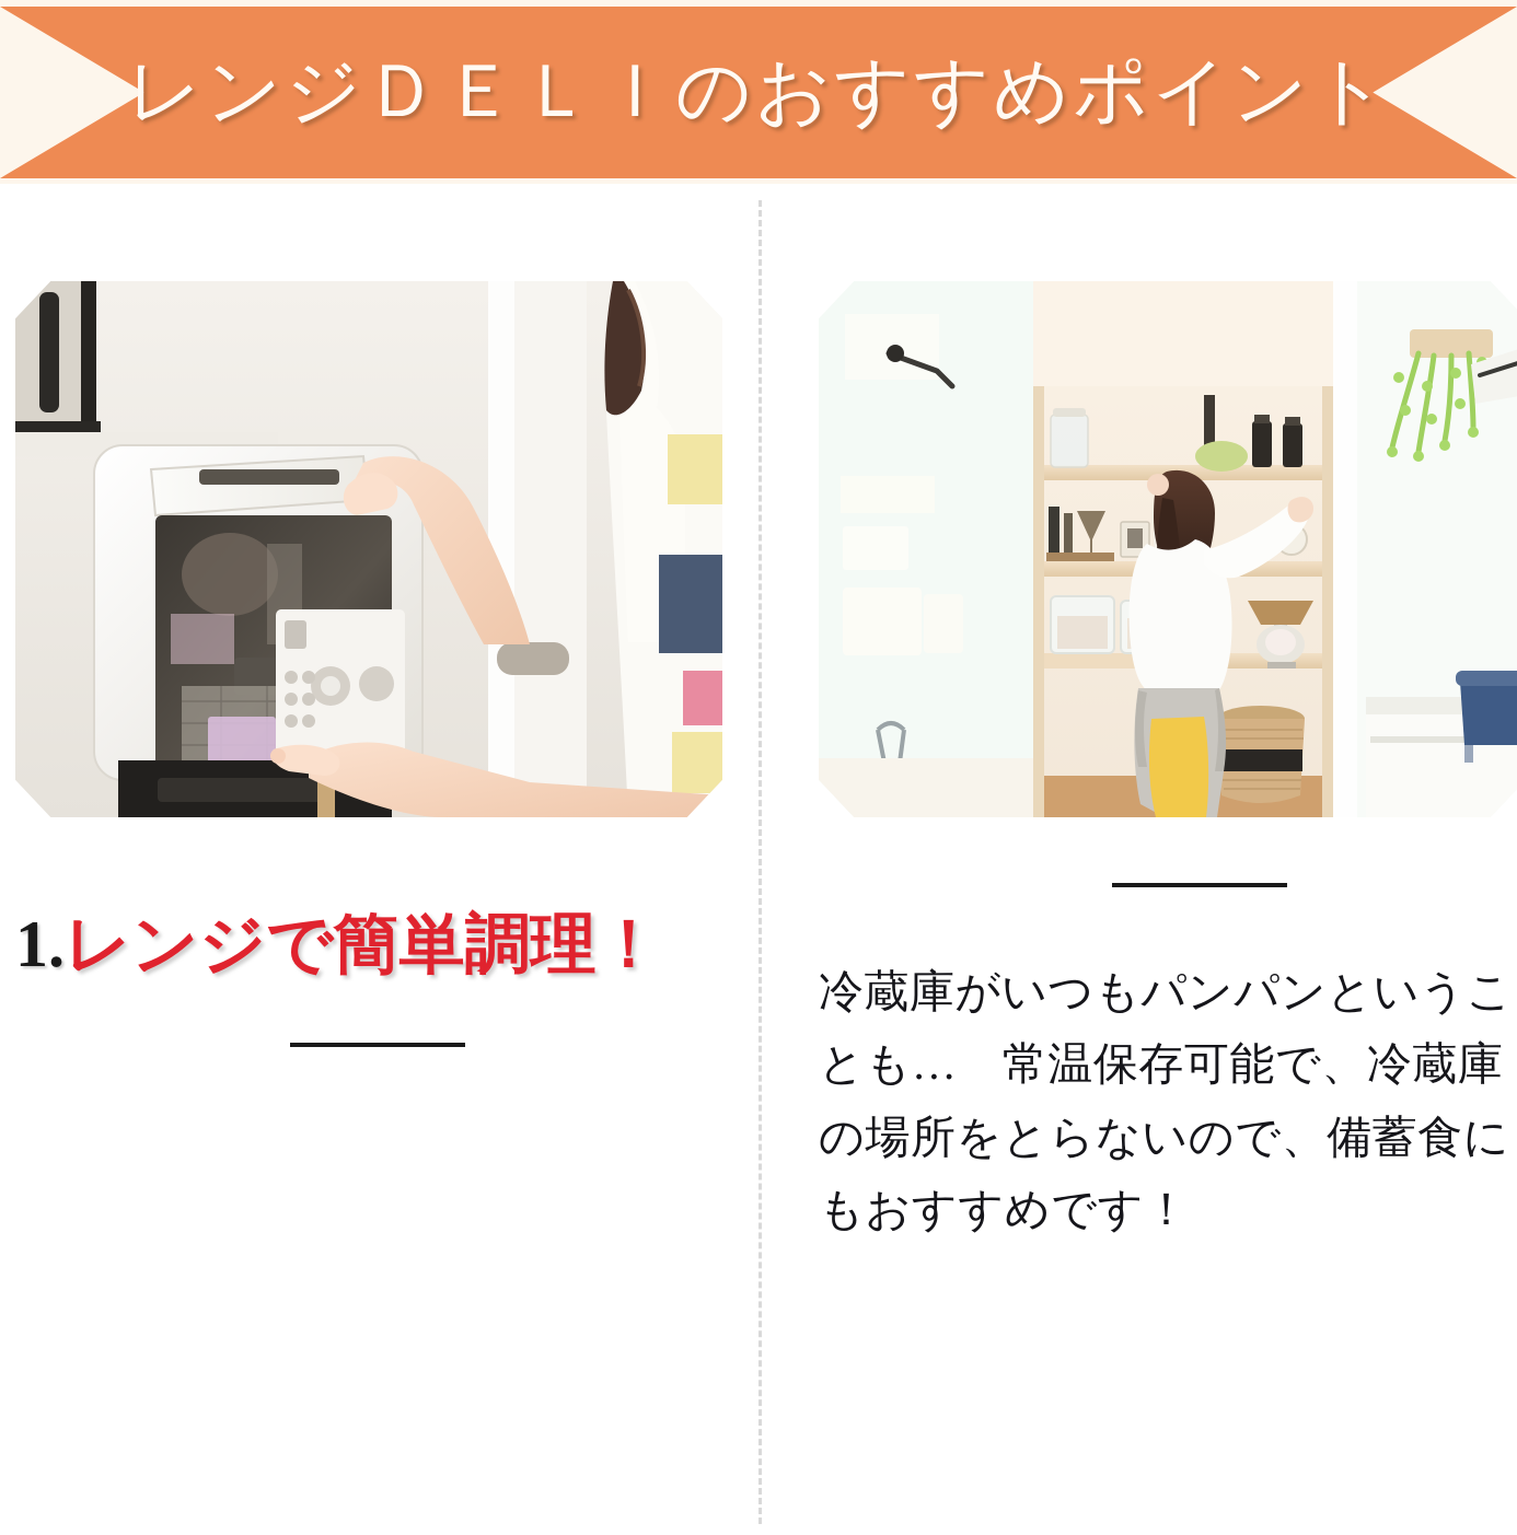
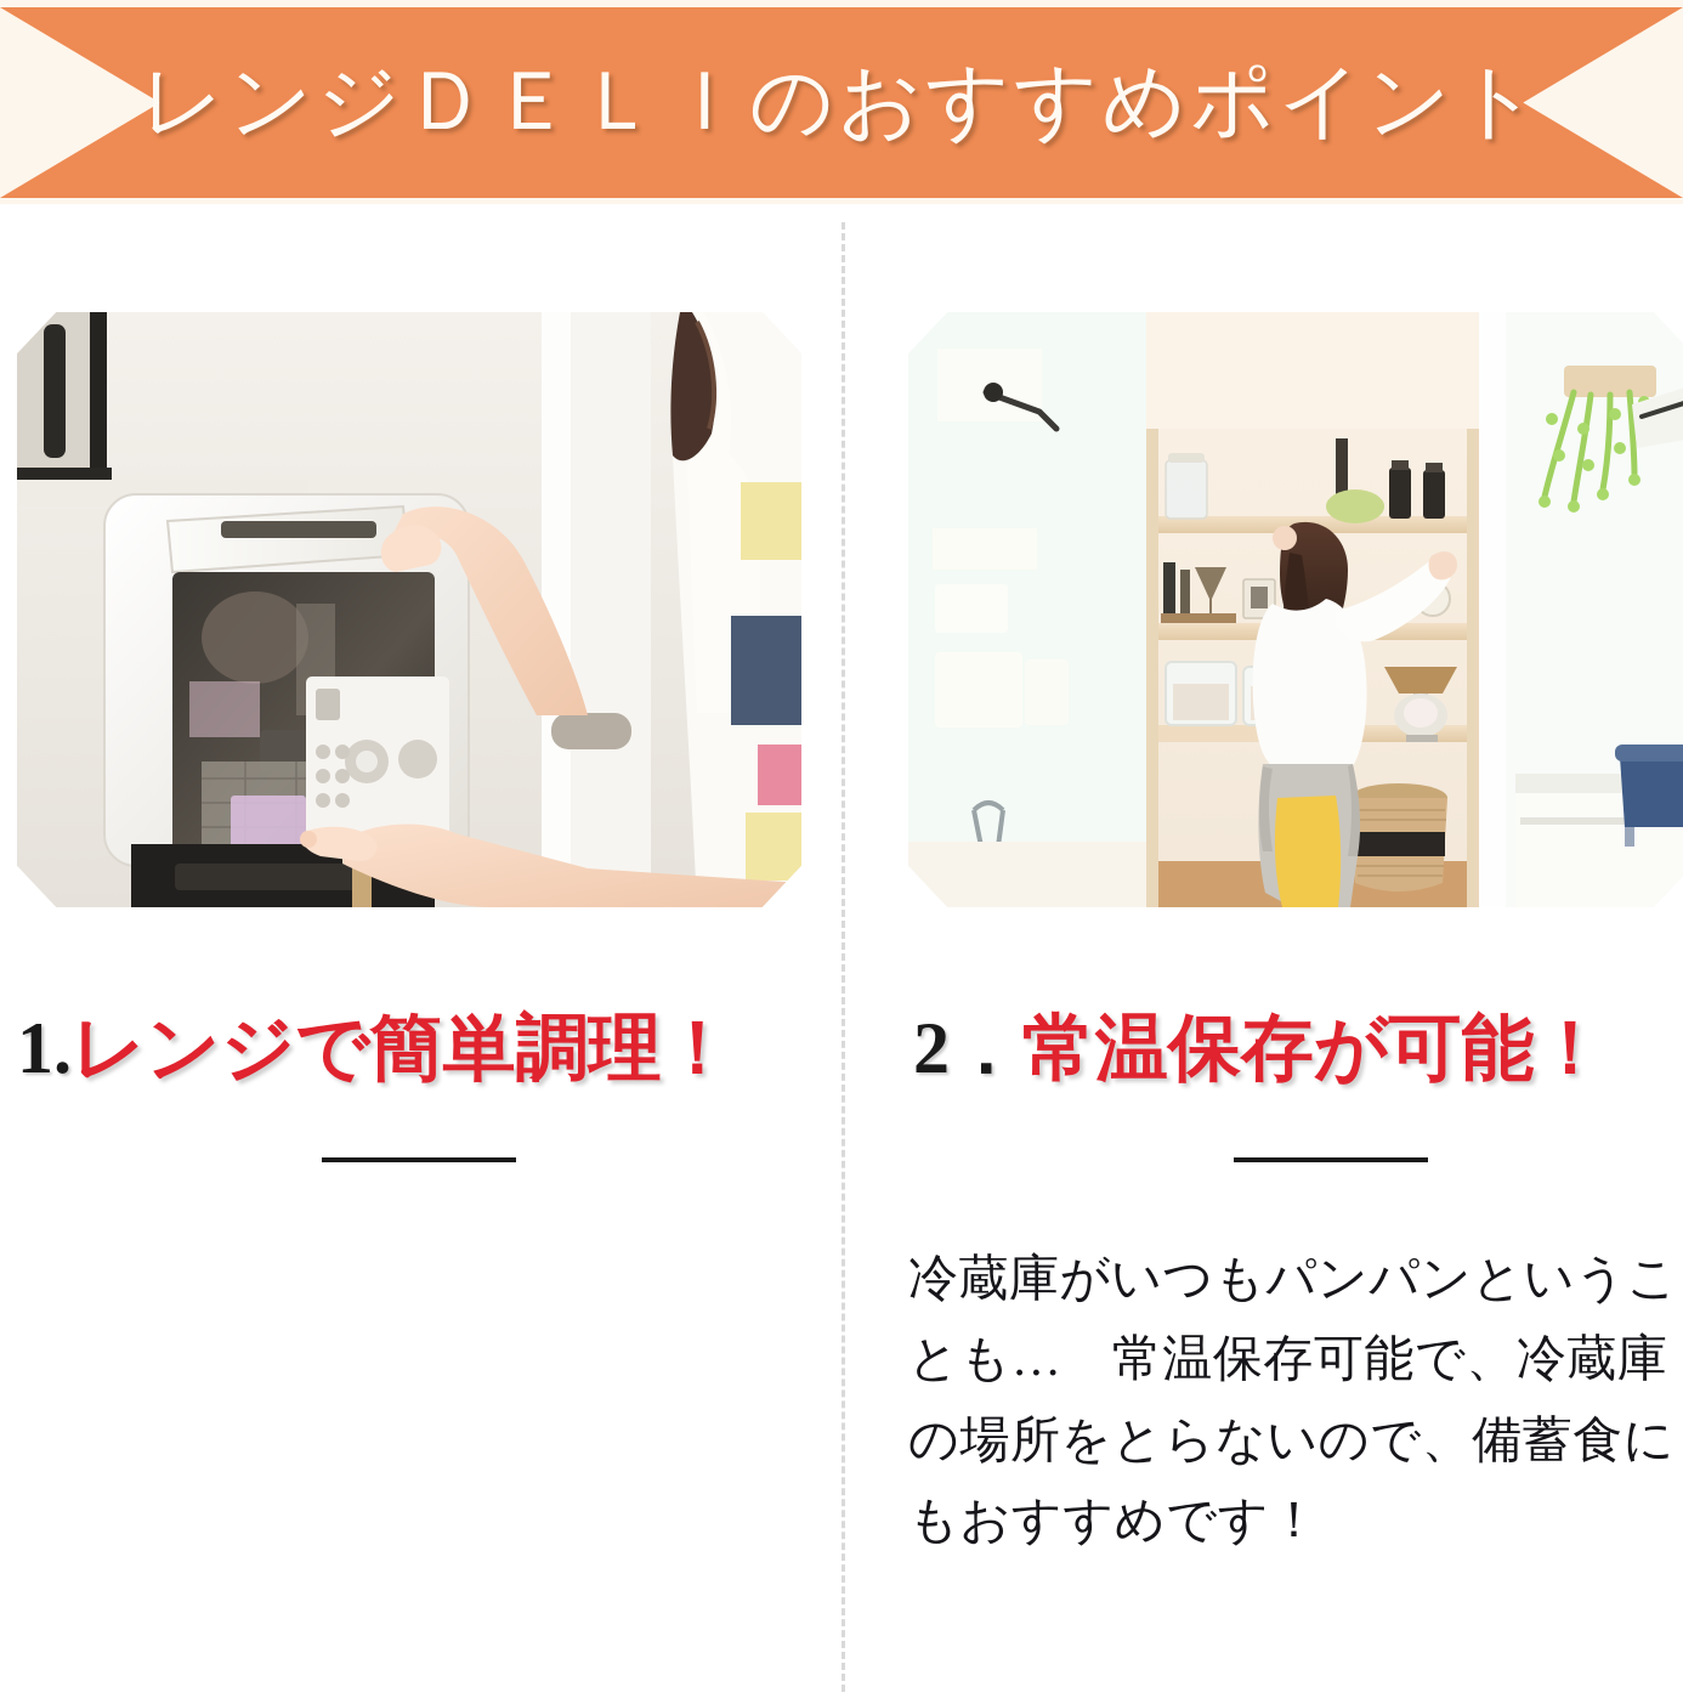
  レンジＤＥＬＩのおすすめポイント
  1.レンジで簡単調理！
+ 2．常温保存が可能！
  冷蔵庫がいつもパンパンということも… 常温保存可能で、冷蔵庫の場所をとらないので、備蓄食にもおすすめです！
